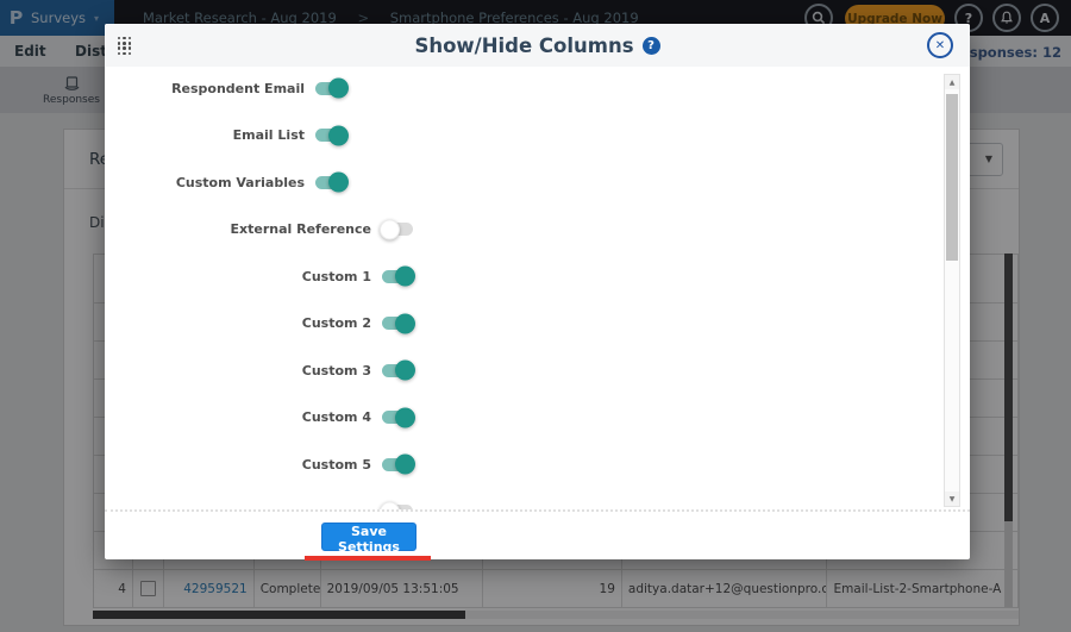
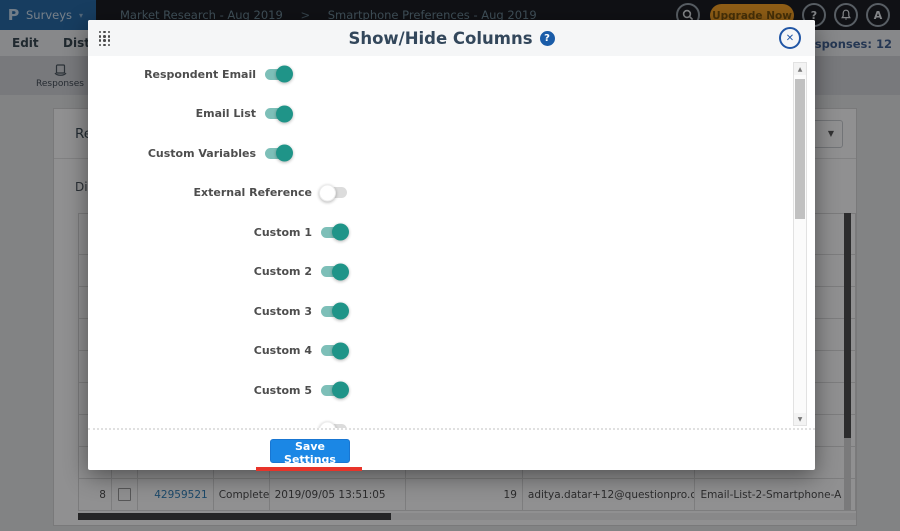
  P
  Surveys
  ▾
  Market Research - Aug 2019 > Smartphone Preferences - Aug 2019
  Upgrade Now
  ?
  A
  Edit
  sponses: 12
  Responses
  ▼
- 4
+ 8
  42959521
  Complete
  2019/09/05 13:51:05
  19
  aditya.datar+12@questionpro.c
  Email-List-2-Smartphone-A
  Show/Hide Columns
  ?
  ✕
  Respondent Email
  Email List
  Custom Variables
  External Reference
  Custom 1
  Custom 2
  Custom 3
  Custom 4
  Custom 5
  Save Settings
